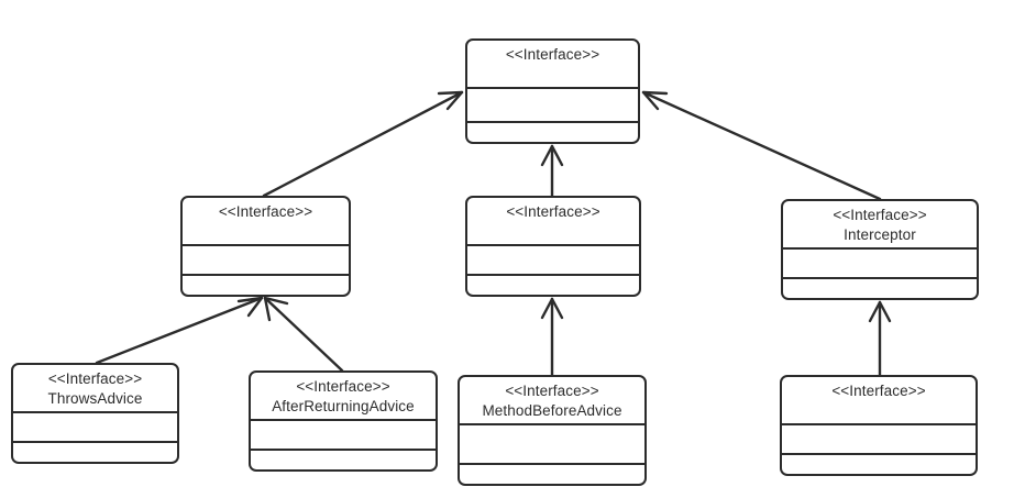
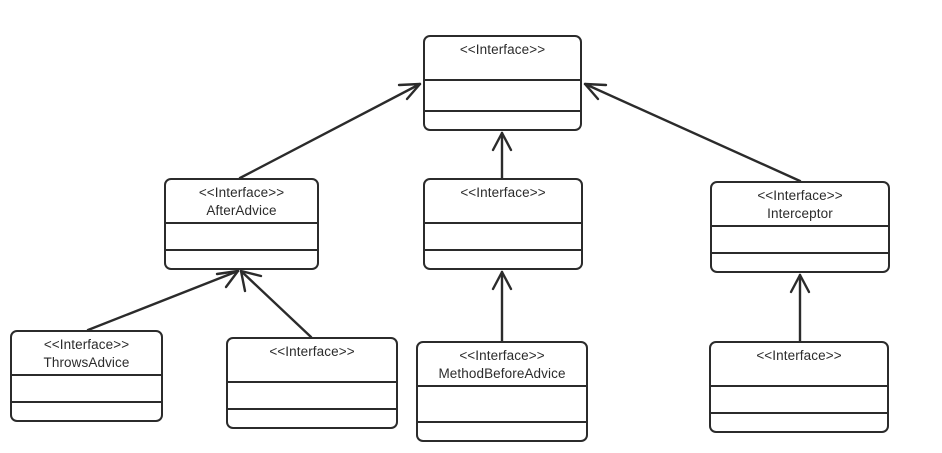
  <<Interface>>
  <<Interface>>
+ AfterAdvice
  <<Interface>>
  <<Interface>>
  Interceptor
  <<Interface>>
  ThrowsAdvice
  <<Interface>>
- AfterReturningAdvice
  <<Interface>>
  MethodBeforeAdvice
  <<Interface>>
